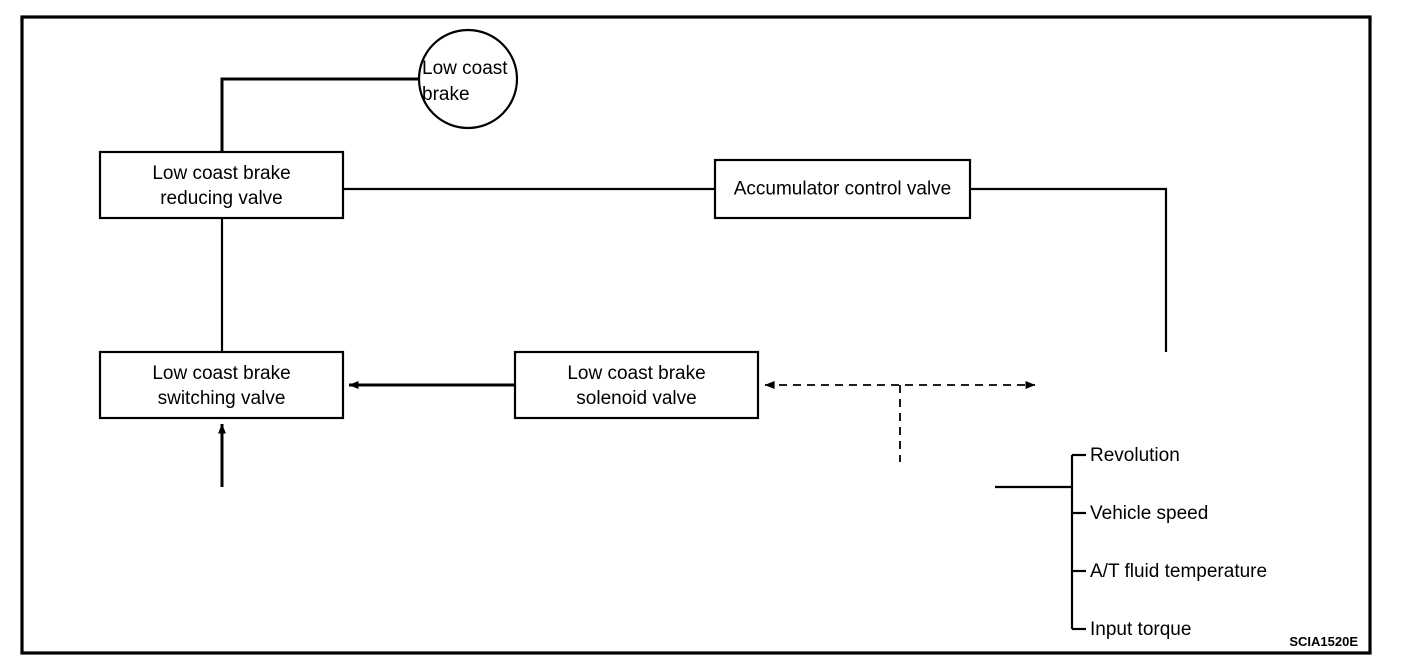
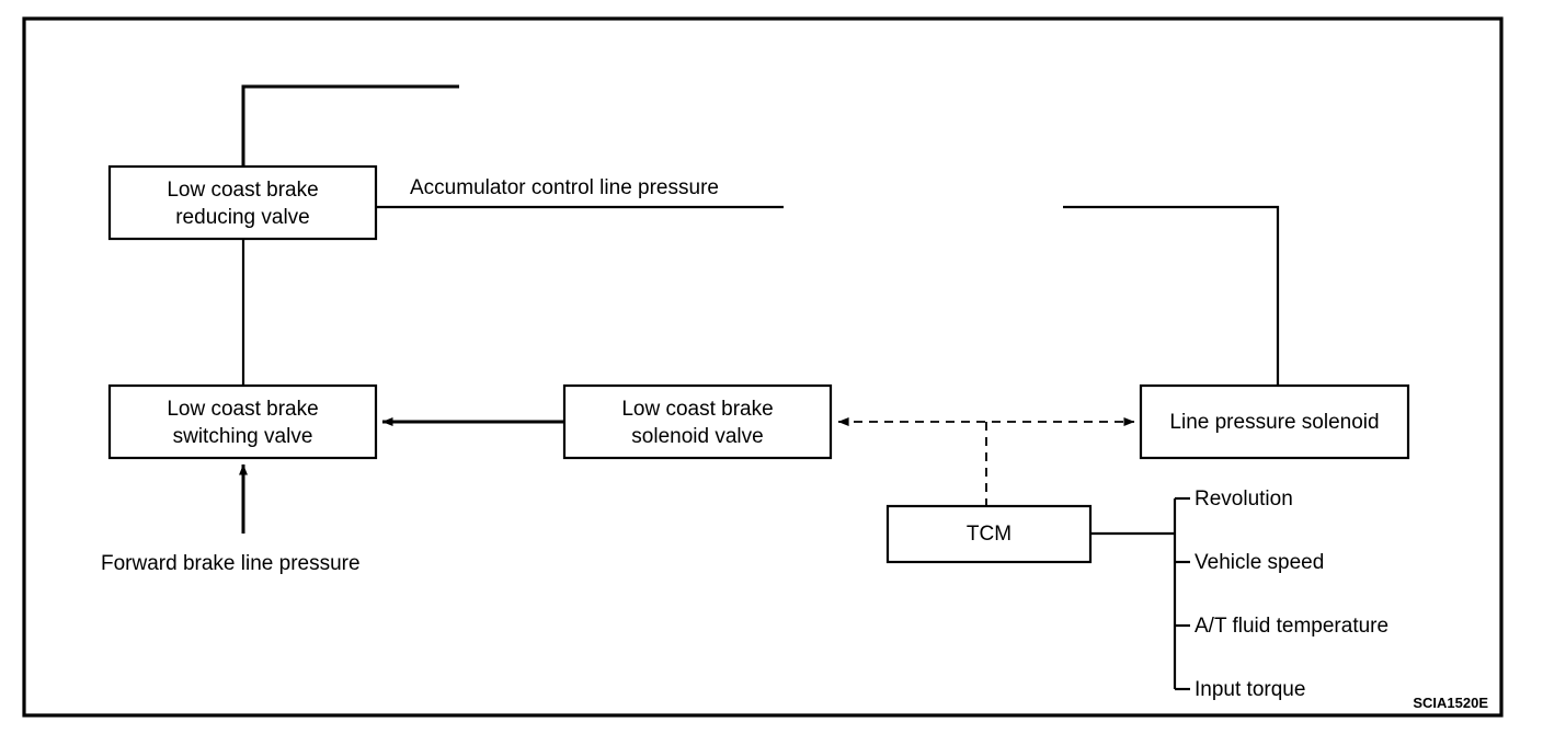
- Low coast
- brake
  Low coast brake
  reducing valve
- Accumulator control valve
  Low coast brake
  switching valve
  Low coast brake
  solenoid valve
+ Line pressure solenoid
+ TCM
+ Accumulator control line pressure
+ Forward brake line pressure
  Revolution
  Vehicle speed
  A/T fluid temperature
  Input torque
  SCIA1520E
